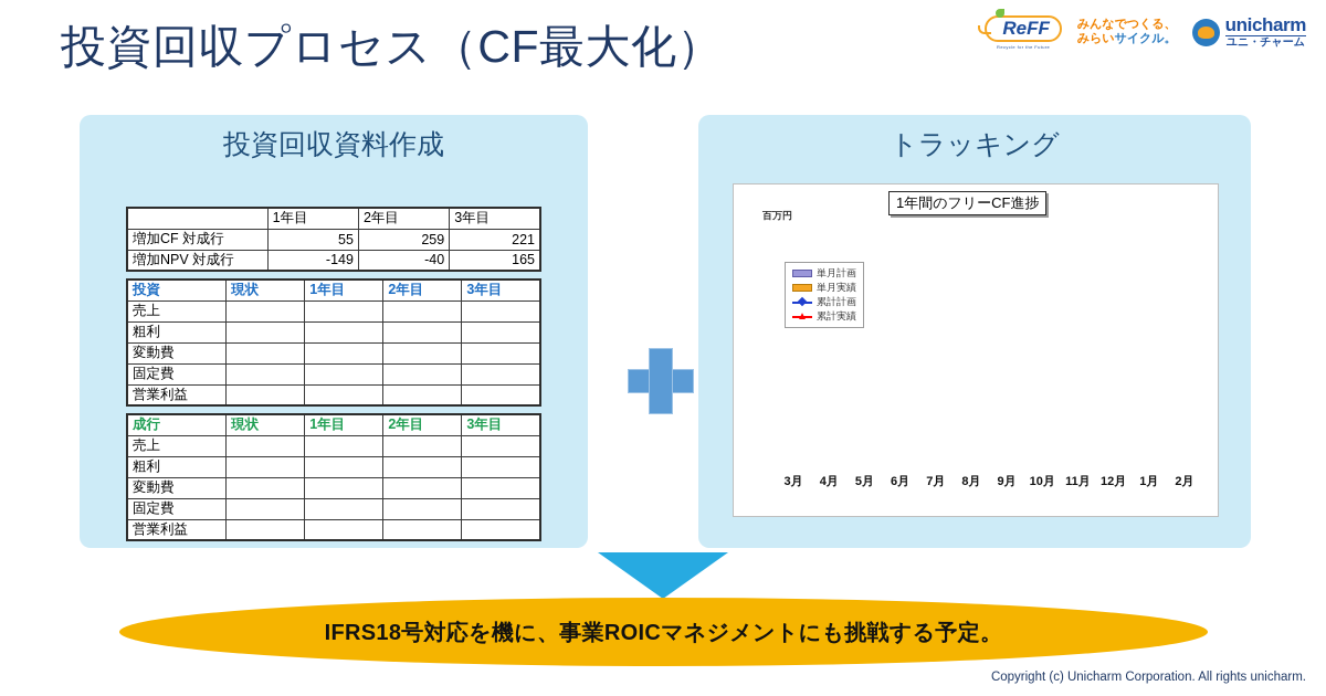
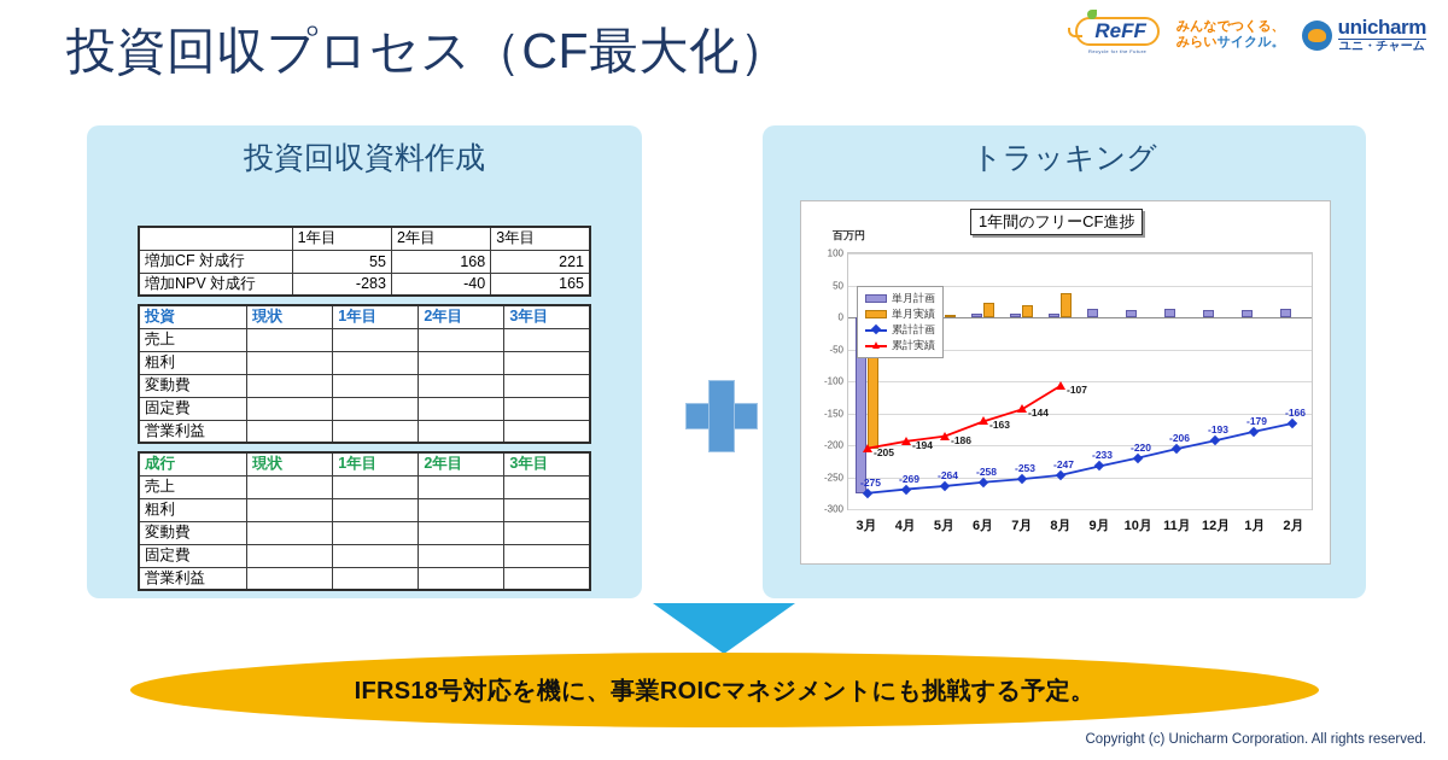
  投資回収プロセス（CF最大化）
  ReFF
  みんなでつくる、
  みらいサイクル。
  unicharm
  ユニ・チャーム
  投資回収資料作成
  	1年目	2年目	3年目
- 増加CF 対成行	55	259	221
+ 増加CF 対成行	55	168	221
- 増加NPV 対成行	-149	-40	165
+ 増加NPV 対成行	-283	-40	165
  投資	現状	1年目	2年目	3年目
  売上
  粗利
  変動費
  固定費
  営業利益
  成行	現状	1年目	2年目	3年目
  売上
  粗利
  変動費
  固定費
  営業利益
  トラッキング
  1年間のフリーCF進捗
  百万円
+ 100
+ 50
+ 0
+ -50
+ -100
+ -150
+ -200
+ -250
+ -300
+ -275
+ -269
+ -264
+ -258
+ -253
+ -247
+ -233
+ -220
+ -206
+ -193
+ -179
+ -166
+ -205
+ -194
+ -186
+ -163
+ -144
+ -107
  単月計画
  単月実績
  累計計画
  累計実績
  3月
  4月
  5月
  6月
  7月
  8月
  9月
  10月
  11月
  12月
  1月
  2月
  IFRS18号対応を機に、事業ROICマネジメントにも挑戦する予定。
- Copyright (c) Unicharm Corporation. All rights unicharm.
+ Copyright (c) Unicharm Corporation. All rights reserved.
